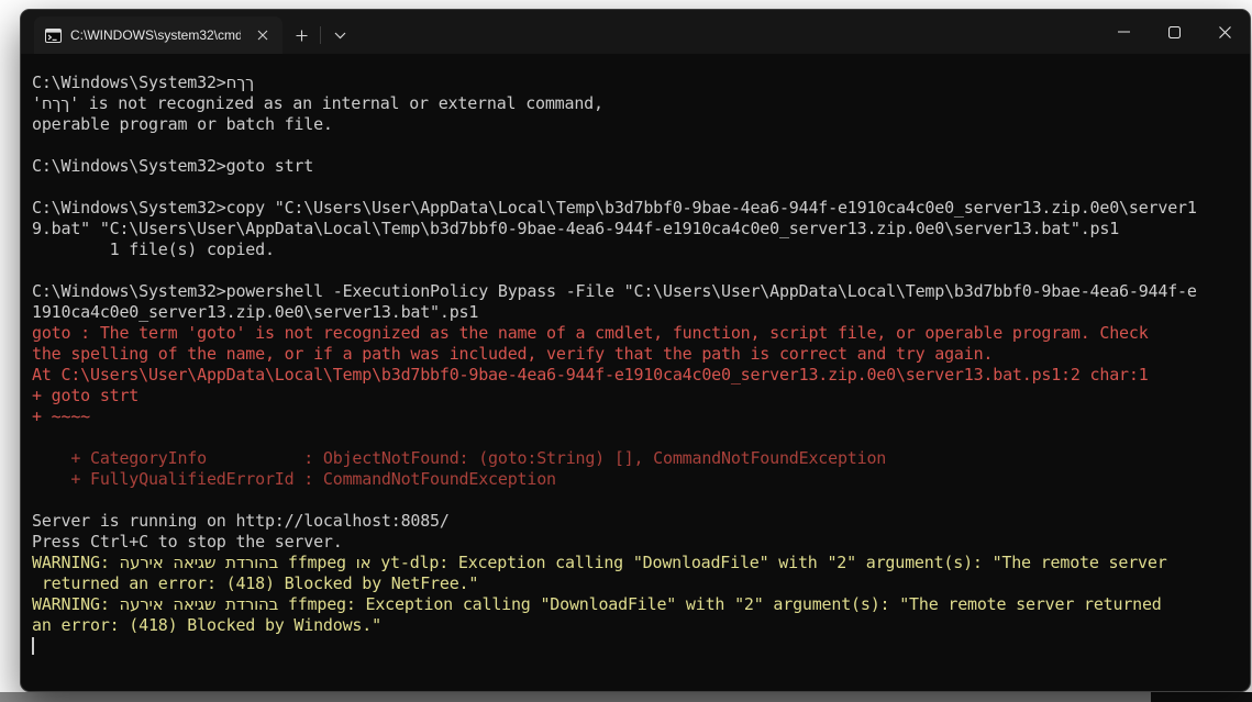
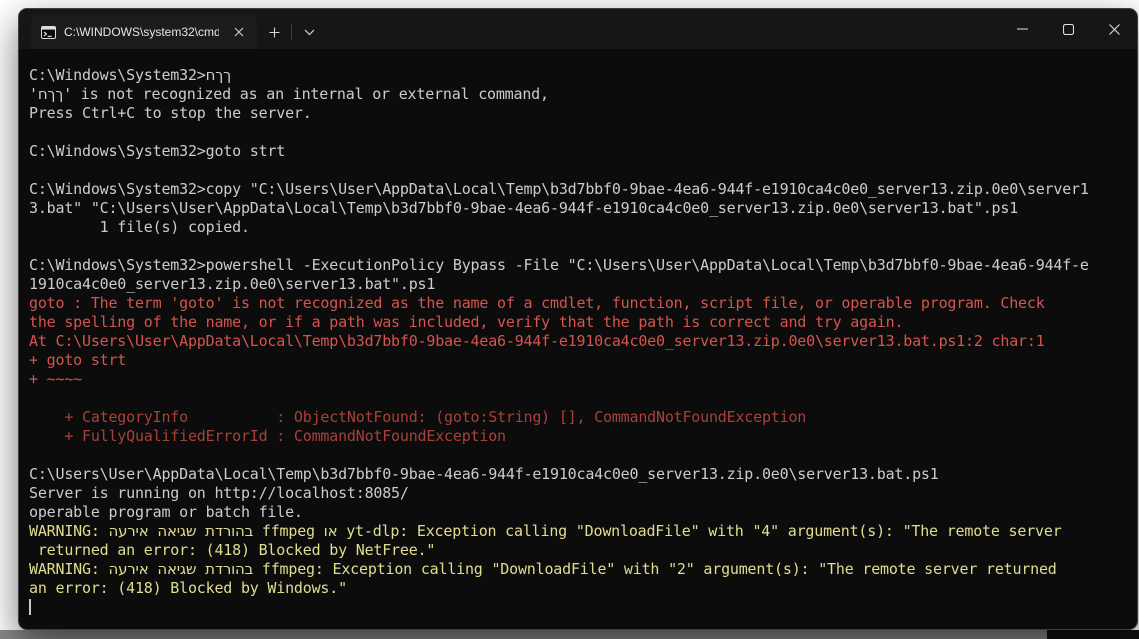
  C:\WINDOWS\system32\cmd
  C:\Windows\System32>חךך
  'חךך' is not recognized as an internal or external command,
- operable program or batch file.
+ Press Ctrl+C to stop the server.
  C:\Windows\System32>goto strt
  C:\Windows\System32>copy "C:\Users\User\AppData\Local\Temp\b3d7bbf0-9bae-4ea6-944f-e1910ca4c0e0_server13.zip.0e0\server1
- 9.bat" "C:\Users\User\AppData\Local\Temp\b3d7bbf0-9bae-4ea6-944f-e1910ca4c0e0_server13.zip.0e0\server13.bat".ps1
+ 3.bat" "C:\Users\User\AppData\Local\Temp\b3d7bbf0-9bae-4ea6-944f-e1910ca4c0e0_server13.zip.0e0\server13.bat".ps1
  1 file(s) copied.
  C:\Windows\System32>powershell -ExecutionPolicy Bypass -File "C:\Users\User\AppData\Local\Temp\b3d7bbf0-9bae-4ea6-944f-e
  1910ca4c0e0_server13.zip.0e0\server13.bat".ps1
  goto : The term 'goto' is not recognized as the name of a cmdlet, function, script file, or operable program. Check
  the spelling of the name, or if a path was included, verify that the path is correct and try again.
  At C:\Users\User\AppData\Local\Temp\b3d7bbf0-9bae-4ea6-944f-e1910ca4c0e0_server13.zip.0e0\server13.bat.ps1:2 char:1
  + goto strt
  + ~~~~
  + CategoryInfo : ObjectNotFound: (goto:String) [], CommandNotFoundException
  + FullyQualifiedErrorId : CommandNotFoundException
+ C:\Users\User\AppData\Local\Temp\b3d7bbf0-9bae-4ea6-944f-e1910ca4c0e0_server13.zip.0e0\server13.bat.ps1
  Server is running on http://localhost:8085/
- Press Ctrl+C to stop the server.
+ operable program or batch file.
- WARNING: העריא האיגש תדרוהב ffmpeg וא yt-dlp: Exception calling "DownloadFile" with "2" argument(s): "The remote server
+ WARNING: העריא האיגש תדרוהב ffmpeg וא yt-dlp: Exception calling "DownloadFile" with "4" argument(s): "The remote server
  returned an error: (418) Blocked by NetFree."
  WARNING: העריא האיגש תדרוהב ffmpeg: Exception calling "DownloadFile" with "2" argument(s): "The remote server returned
  an error: (418) Blocked by Windows."
